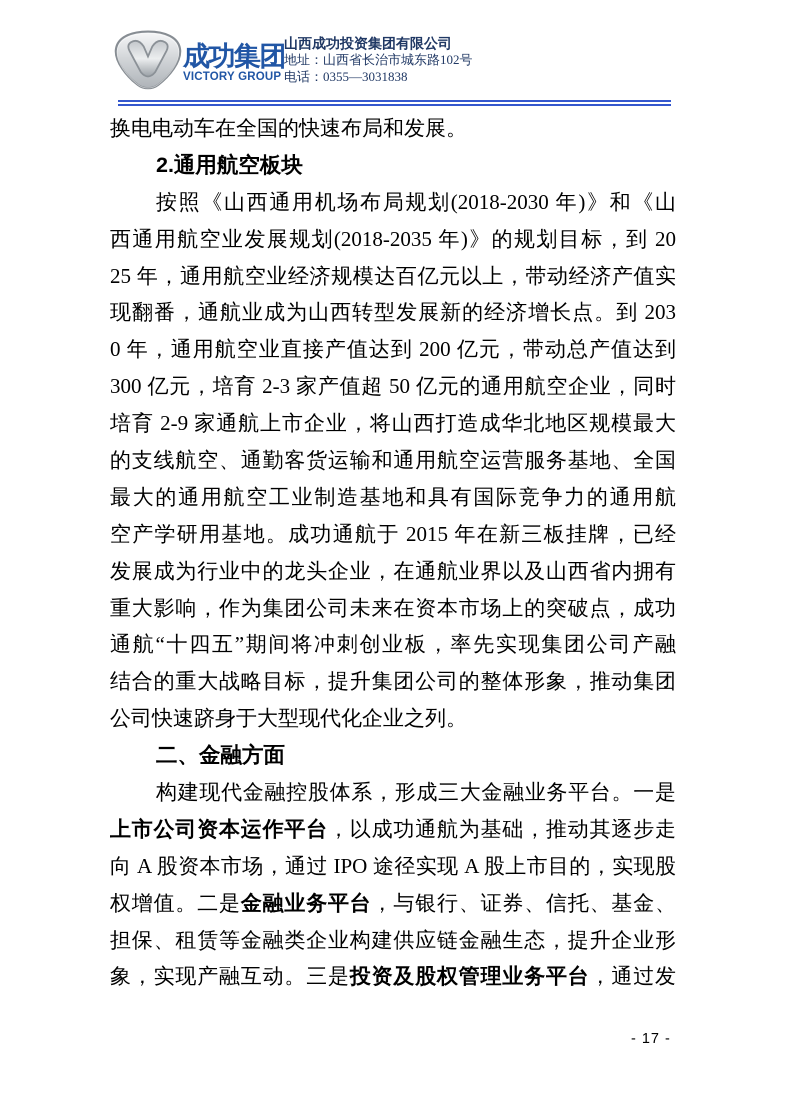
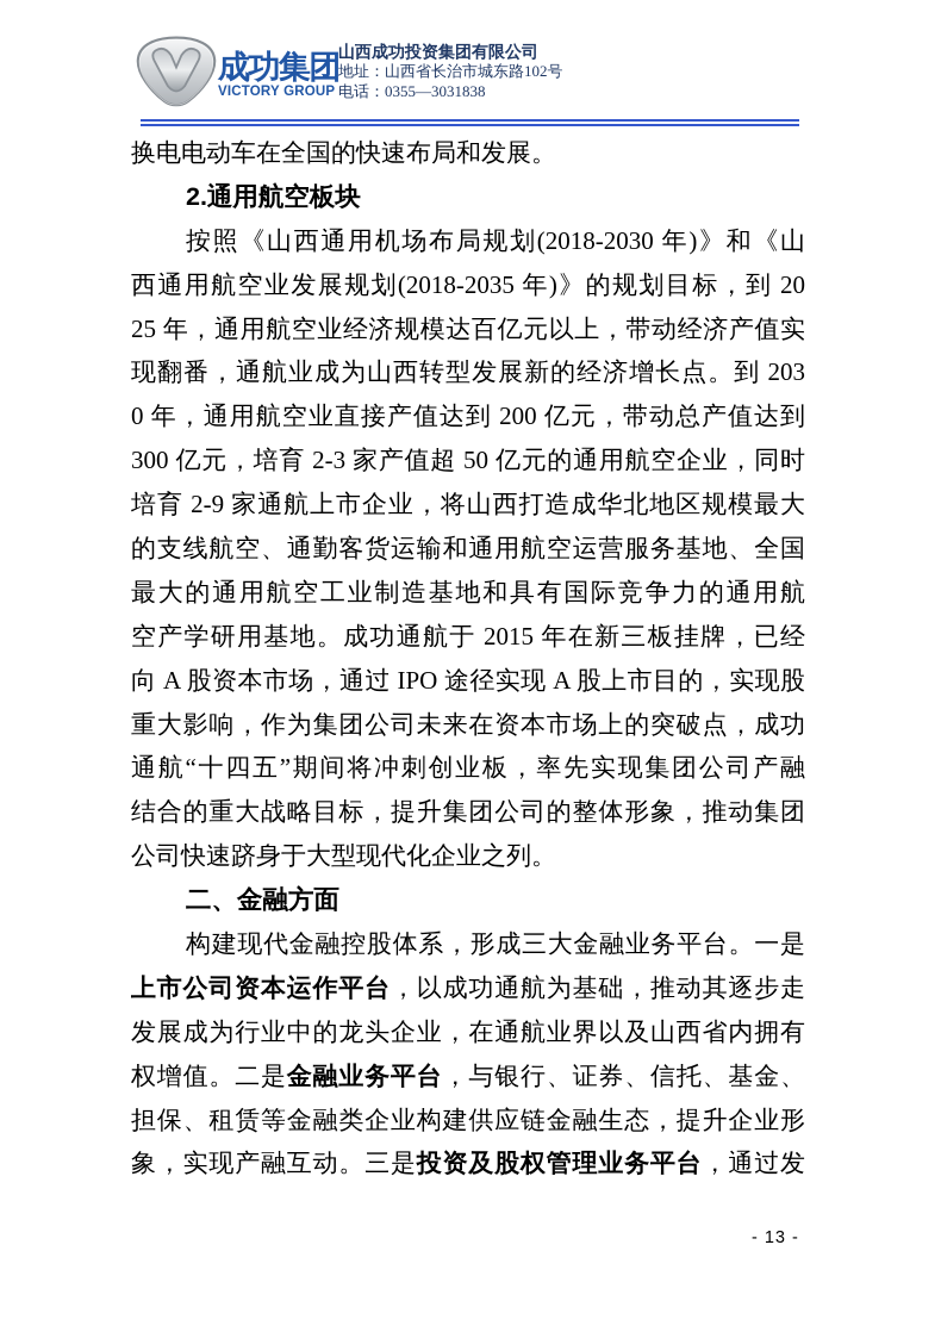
  成功集团
  VICTORY GROUP
  山西成功投资集团有限公司
  地址：山西省长治市城东路102号
  电话：0355—3031838
  换电电动车在全国的快速布局和发展。
  2.通用航空板块
  按照《山西通用机场布局规划(2018-2030 年)》和《山
  西通用航空业发展规划(2018-2035 年)》的规划目标，到 20
  25 年，通用航空业经济规模达百亿元以上，带动经济产值实
  现翻番，通航业成为山西转型发展新的经济增长点。到 203
  0 年，通用航空业直接产值达到 200 亿元，带动总产值达到
  300 亿元，培育 2-3 家产值超 50 亿元的通用航空企业，同时
  培育 2-9 家通航上市企业，将山西打造成华北地区规模最大
  的支线航空、通勤客货运输和通用航空运营服务基地、全国
  最大的通用航空工业制造基地和具有国际竞争力的通用航
  空产学研用基地。成功通航于 2015 年在新三板挂牌，已经
- 发展成为行业中的龙头企业，在通航业界以及山西省内拥有
+ 向 A 股资本市场，通过 IPO 途径实现 A 股上市目的，实现股
  重大影响，作为集团公司未来在资本市场上的突破点，成功
  通航“十四五”期间将冲刺创业板，率先实现集团公司产融
  结合的重大战略目标，提升集团公司的整体形象，推动集团
  公司快速跻身于大型现代化企业之列。
  二、金融方面
  构建现代金融控股体系，形成三大金融业务平台。一是
  上市公司资本运作平台，以成功通航为基础，推动其逐步走
- 向 A 股资本市场，通过 IPO 途径实现 A 股上市目的，实现股
+ 发展成为行业中的龙头企业，在通航业界以及山西省内拥有
  权增值。二是金融业务平台，与银行、证券、信托、基金、
  担保、租赁等金融类企业构建供应链金融生态，提升企业形
  象，实现产融互动。三是投资及股权管理业务平台，通过发
- - 17 -
+ - 13 -
